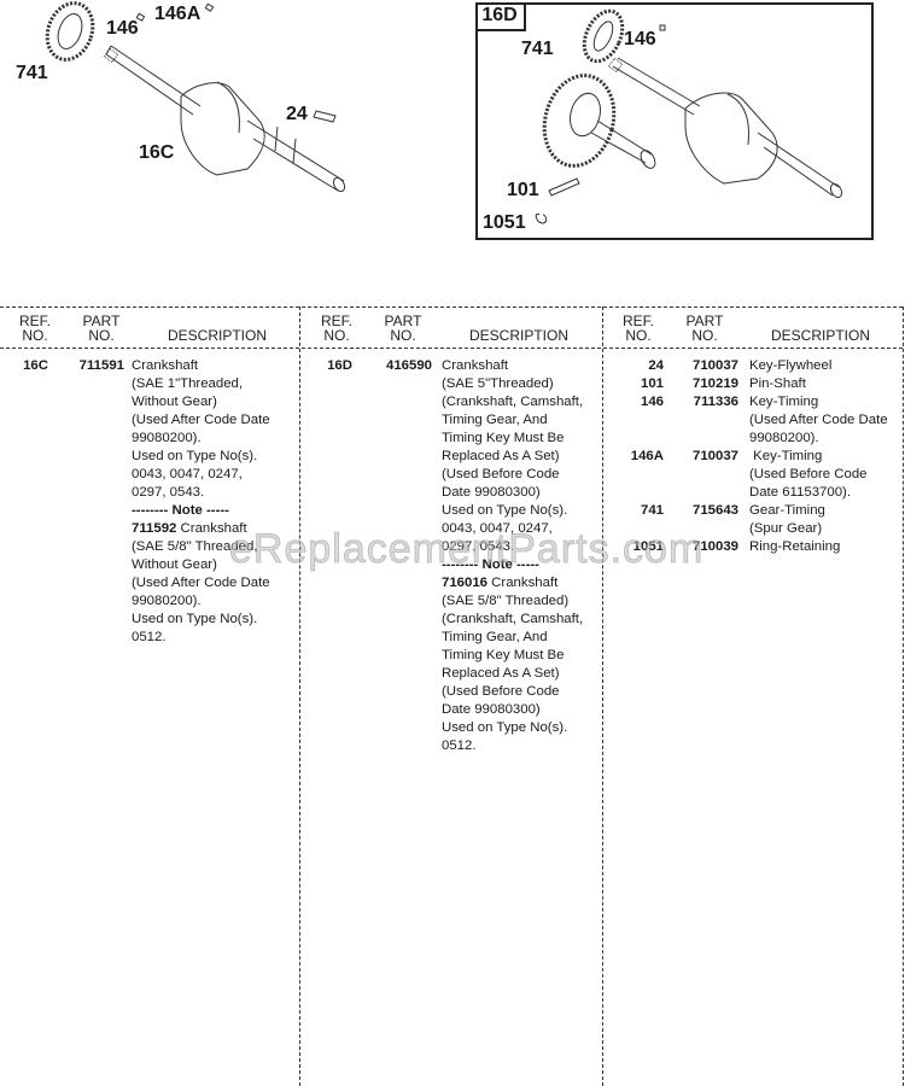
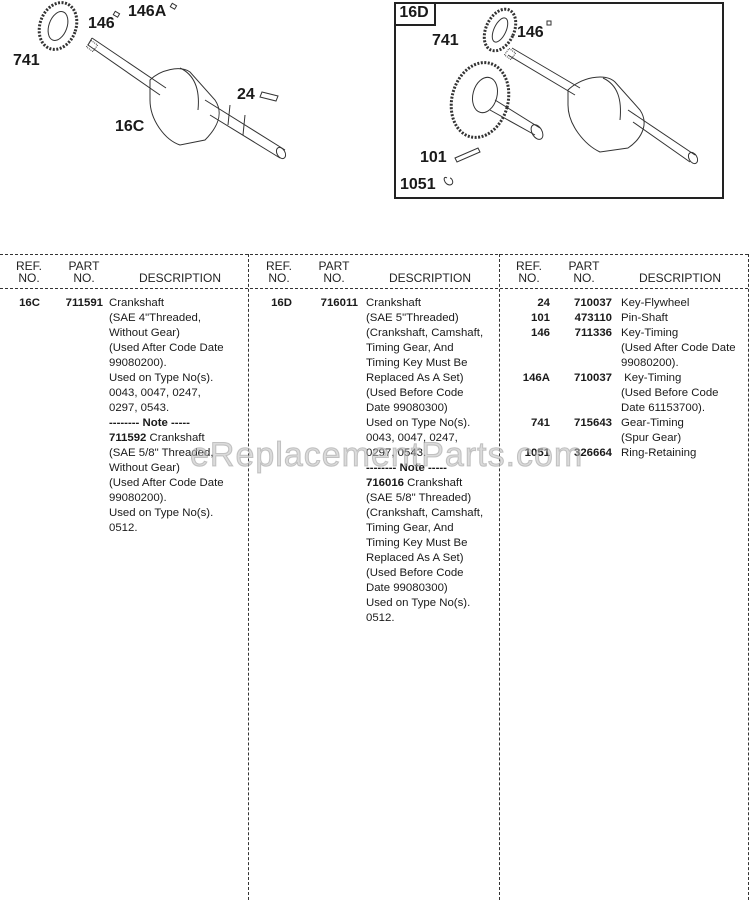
  741
  146
  146A
  24
  16C
  16D
  741
  146
  101
  1051
  REF.
  NO.
  PART
  NO.
  DESCRIPTION
  REF.
  NO.
  PART
  NO.
  DESCRIPTION
  REF.
  NO.
  PART
  NO.
  DESCRIPTION
  16C
  711591
  Crankshaft
- (SAE 1"Threaded,
+ (SAE 4"Threaded,
  Without Gear)
  (Used After Code Date
  99080200).
  Used on Type No(s).
  0043, 0047, 0247,
  0297, 0543.
  -------- Note -----
  711592 Crankshaft
  (SAE 5/8" Threaded,
  Without Gear)
  (Used After Code Date
  99080200).
  Used on Type No(s).
  0512.
  16D
- 416590
+ 716011
  Crankshaft
  (SAE 5"Threaded)
  (Crankshaft, Camshaft,
  Timing Gear, And
  Timing Key Must Be
  Replaced As A Set)
  (Used Before Code
  Date 99080300)
  Used on Type No(s).
  0043, 0047, 0247,
  0297, 0543.
  -------- Note -----
  716016 Crankshaft
  (SAE 5/8" Threaded)
  (Crankshaft, Camshaft,
  Timing Gear, And
  Timing Key Must Be
  Replaced As A Set)
  (Used Before Code
  Date 99080300)
  Used on Type No(s).
  0512.
  24
  710037
  Key-Flywheel
  101
- 710219
+ 473110
  Pin-Shaft
  146
  711336
  Key-Timing
  (Used After Code Date
  99080200).
  146A
  710037
  Key-Timing
  (Used Before Code
  Date 61153700).
  741
  715643
  Gear-Timing
  (Spur Gear)
  1051
- 710039
+ 326664
  Ring-Retaining
  eReplacementParts.com
